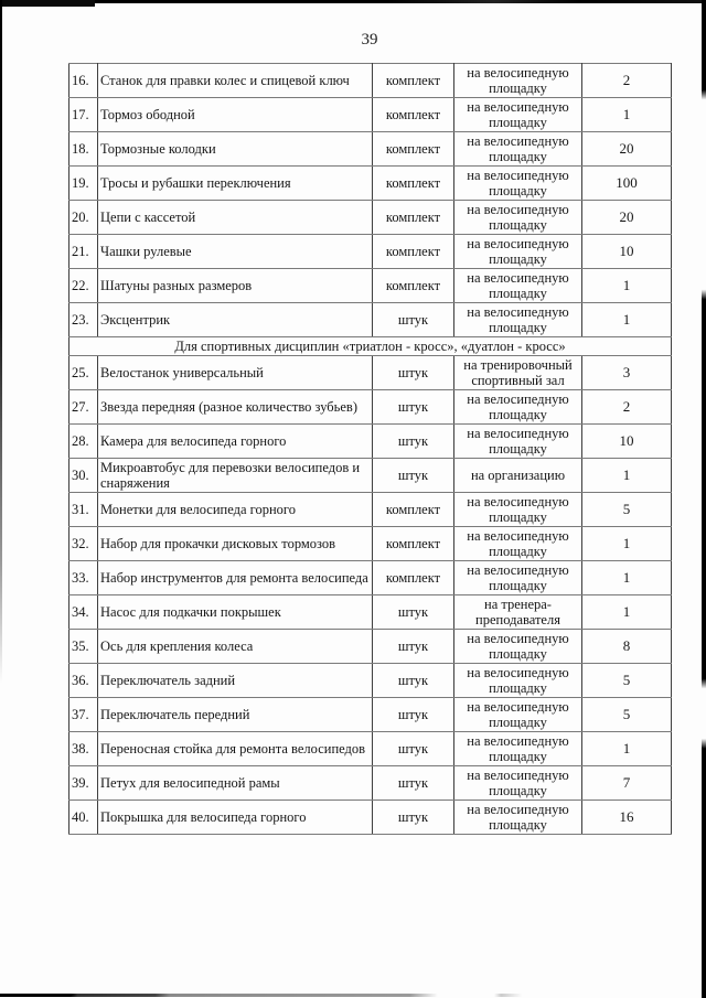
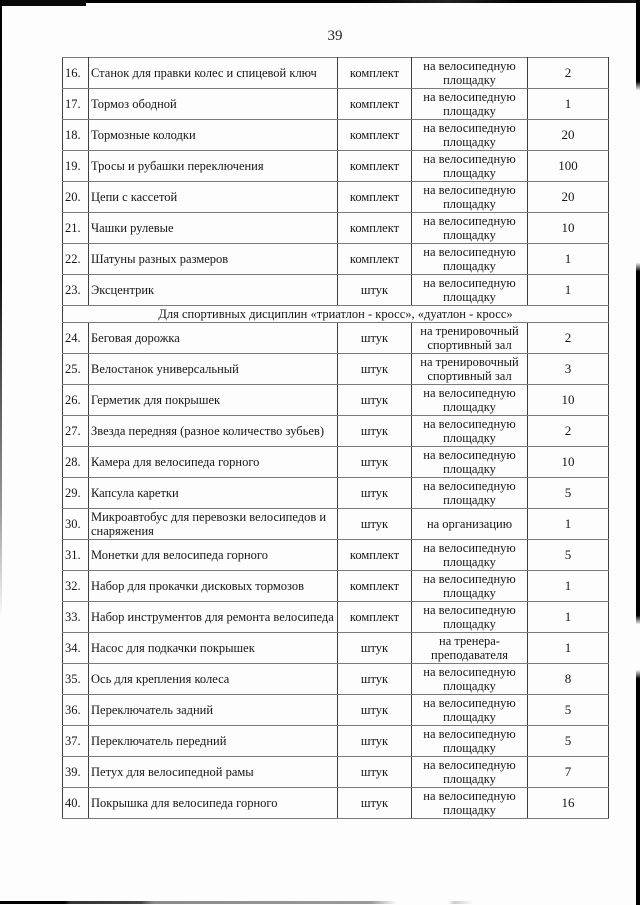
  39
  16.	Станок для правки колес и спицевой ключ	комплект	на велосипедную площадку	2
  17.	Тормоз ободной	комплект	на велосипедную площадку	1
  18.	Тормозные колодки	комплект	на велосипедную площадку	20
  19.	Тросы и рубашки переключения	комплект	на велосипедную площадку	100
  20.	Цепи с кассетой	комплект	на велосипедную площадку	20
  21.	Чашки рулевые	комплект	на велосипедную площадку	10
  22.	Шатуны разных размеров	комплект	на велосипедную площадку	1
  23.	Эксцентрик	штук	на велосипедную площадку	1
  Для спортивных дисциплин «триатлон - кросс», «дуатлон - кросс»
+ 24.	Беговая дорожка	штук	на тренировочный спортивный зал	2
  25.	Велостанок универсальный	штук	на тренировочный спортивный зал	3
+ 26.	Герметик для покрышек	штук	на велосипедную площадку	10
  27.	Звезда передняя (разное количество зубьев)	штук	на велосипедную площадку	2
  28.	Камера для велосипеда горного	штук	на велосипедную площадку	10
+ 29.	Капсула каретки	штук	на велосипедную площадку	5
  30.	Микроавтобус для перевозки велосипедов и снаряжения	штук	на организацию	1
  31.	Монетки для велосипеда горного	комплект	на велосипедную площадку	5
  32.	Набор для прокачки дисковых тормозов	комплект	на велосипедную площадку	1
  33.	Набор инструментов для ремонта велосипеда	комплект	на велосипедную площадку	1
  34.	Насос для подкачки покрышек	штук	на тренера- преподавателя	1
  35.	Ось для крепления колеса	штук	на велосипедную площадку	8
  36.	Переключатель задний	штук	на велосипедную площадку	5
  37.	Переключатель передний	штук	на велосипедную площадку	5
- 38.	Переносная стойка для ремонта велосипедов	штук	на велосипедную площадку	1
  39.	Петух для велосипедной рамы	штук	на велосипедную площадку	7
  40.	Покрышка для велосипеда горного	штук	на велосипедную площадку	16
